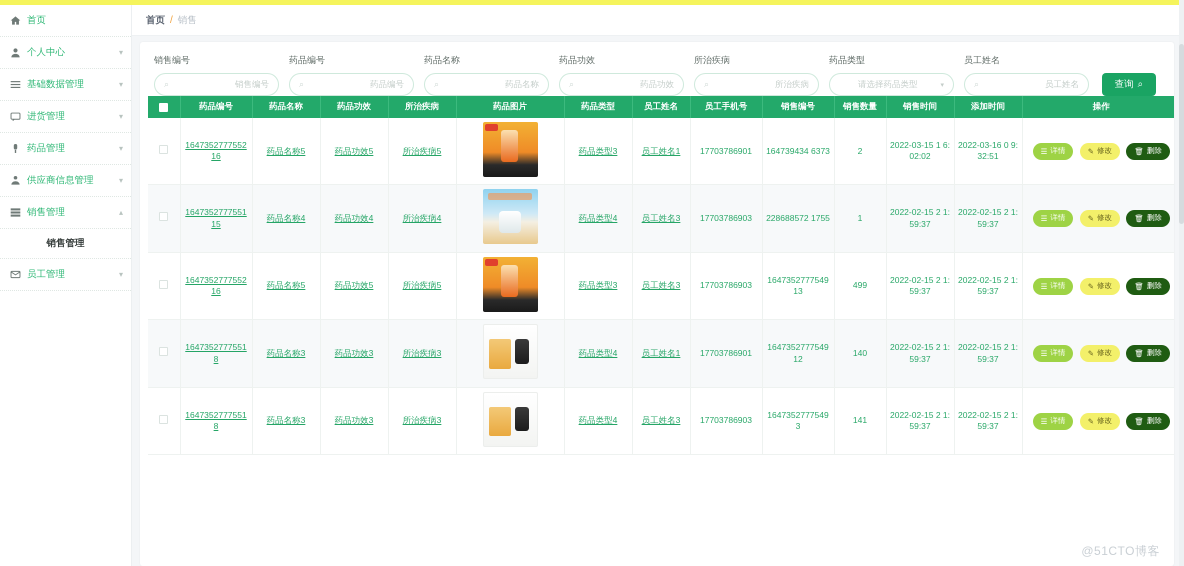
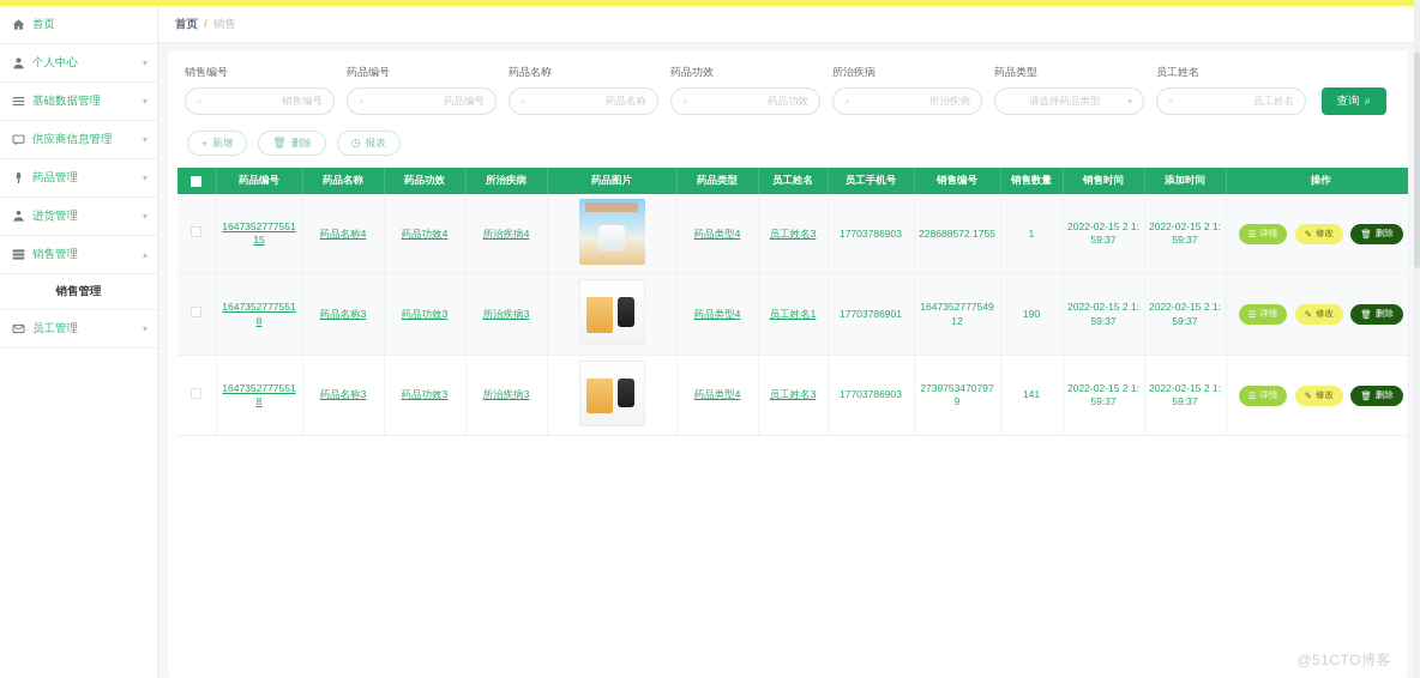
  首页
  个人中心
  ▾
  基础数据管理
  ▾
- 进货管理
+ 供应商信息管理
  ▾
  药品管理
  ▾
- 供应商信息管理
+ 进货管理
  ▾
  销售管理
  ▴
  销售管理
  员工管理
  ▾
  首页
  /
  销售
  销售编号
  ⌕
  销售编号
  药品编号
  ⌕
  药品编号
  药品名称
  ⌕
  药品名称
  药品功效
  ⌕
  药品功效
  所治疾病
  ⌕
  所治疾病
  药品类型
  请选择药品类型
  员工姓名
  ⌕
  员工姓名
  查询
  ⌕
+ +
+ 新增
+ 🗑
+ 删除
+ ◷
+ 报表
  	药品编号	药品名称	药品功效	所治疾病	药品图片	药品类型	员工姓名	员工手机号	销售编号	销售数量	销售时间	添加时间	操作
- 	164735277755216	药品名称5	药品功效5	所治疾病5		药品类型3	员工姓名1	17703786901	164739434 6373	2	2022-03-15 1 6:02:02	2022-03-16 0 9:32:51	☰ 详情 ✎ 修改 🗑 删除
  	164735277755115	药品名称4	药品功效4	所治疾病4		药品类型4	员工姓名3	17703786903	228688572 1755	1	2022-02-15 2 1:59:37	2022-02-15 2 1:59:37	☰ 详情 ✎ 修改 🗑 删除
- 	164735277755216	药品名称5	药品功效5	所治疾病5		药品类型3	员工姓名3	17703786903	164735277754913	499	2022-02-15 2 1:59:37	2022-02-15 2 1:59:37	☰ 详情 ✎ 修改 🗑 删除
- 	16473527775518	药品名称3	药品功效3	所治疾病3		药品类型4	员工姓名1	17703786901	164735277754912	140	2022-02-15 2 1:59:37	2022-02-15 2 1:59:37	☰ 详情 ✎ 修改 🗑 删除
+ 	16473527775518	药品名称3	药品功效3	所治疾病3		药品类型4	员工姓名1	17703786901	164735277754912	190	2022-02-15 2 1:59:37	2022-02-15 2 1:59:37	☰ 详情 ✎ 修改 🗑 删除
- 	16473527775518	药品名称3	药品功效3	所治疾病3		药品类型4	员工姓名3	17703786903	16473527775493	141	2022-02-15 2 1:59:37	2022-02-15 2 1:59:37	☰ 详情 ✎ 修改 🗑 删除
+ 	16473527775518	药品名称3	药品功效3	所治疾病3		药品类型4	员工姓名3	17703786903	27397534707979	141	2022-02-15 2 1:59:37	2022-02-15 2 1:59:37	☰ 详情 ✎ 修改 🗑 删除
  @51CTO博客
